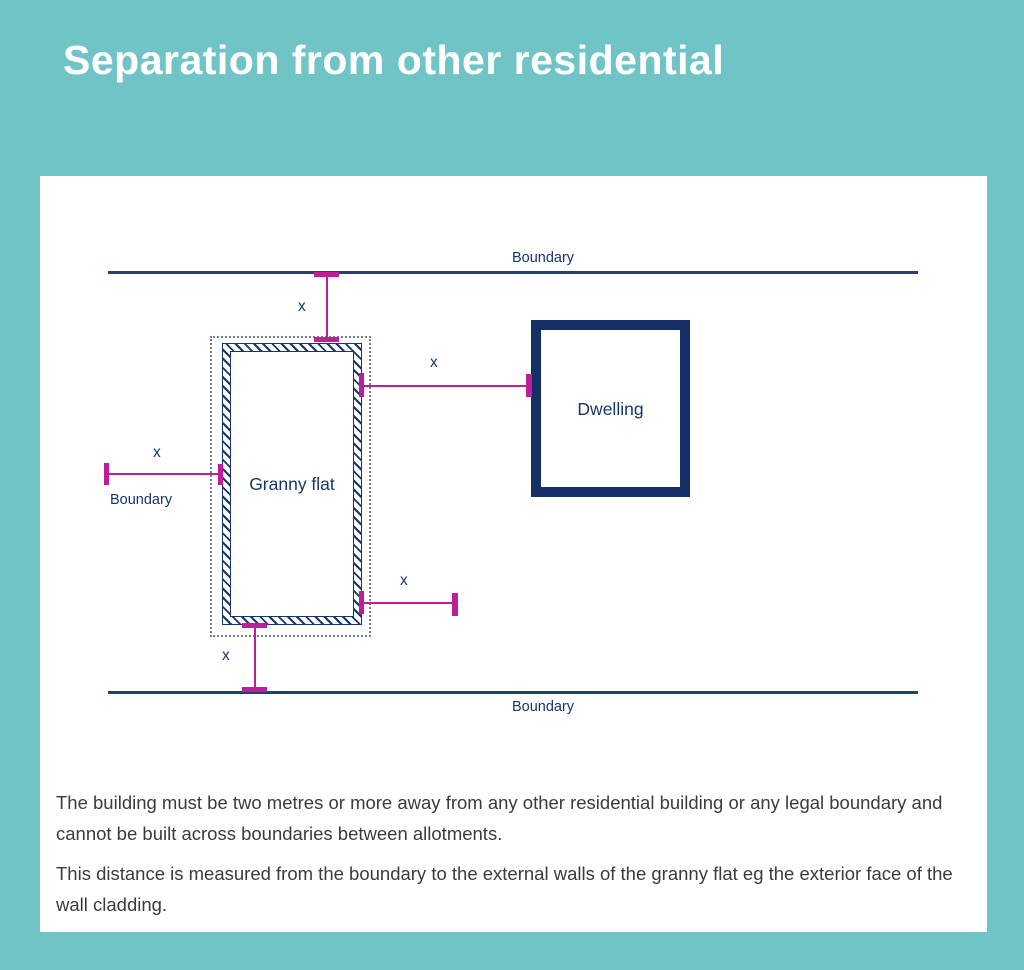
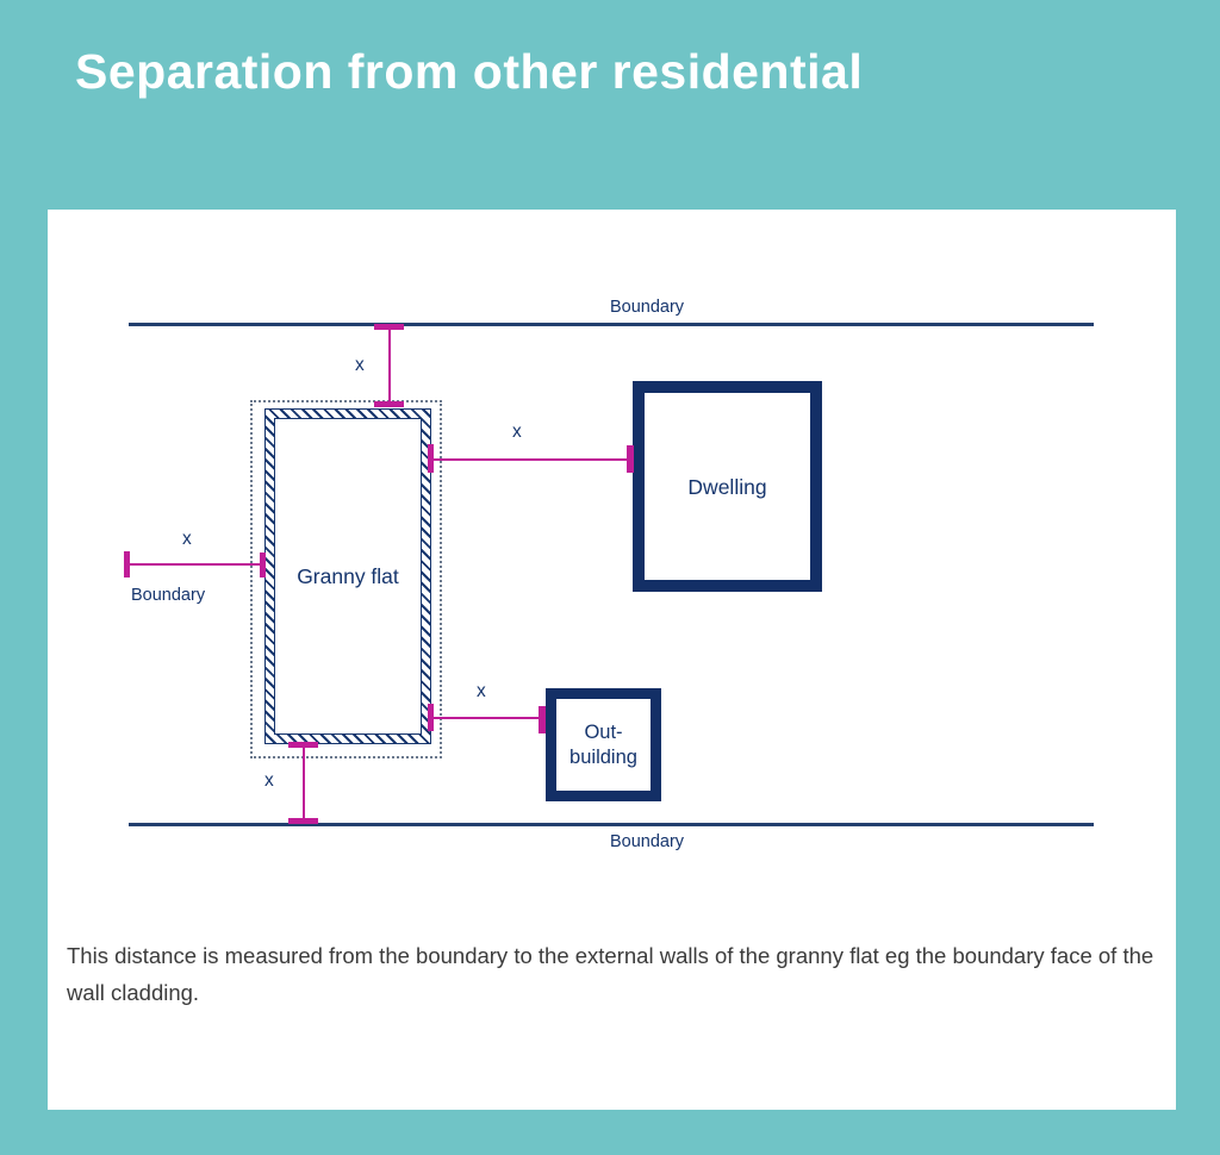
  Separation from other residential
  Boundary
  Boundary
  Granny flat
  Dwelling
+ Out-
+ building
  x
  x
  Boundary
  x
  x
  x
- The building must be two metres or more away from any other residential building or any legal boundary and cannot be built across boundaries between allotments.
- This distance is measured from the boundary to the external walls of the granny flat eg the exterior face of the wall cladding.
+ This distance is measured from the boundary to the external walls of the granny flat eg the boundary face of the wall cladding.
